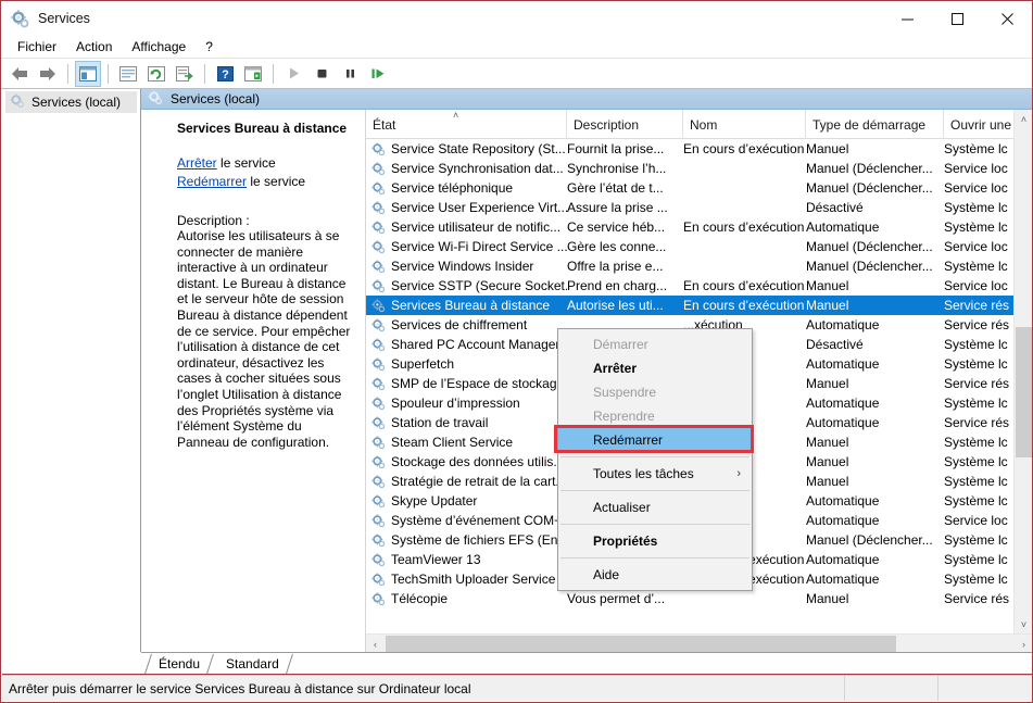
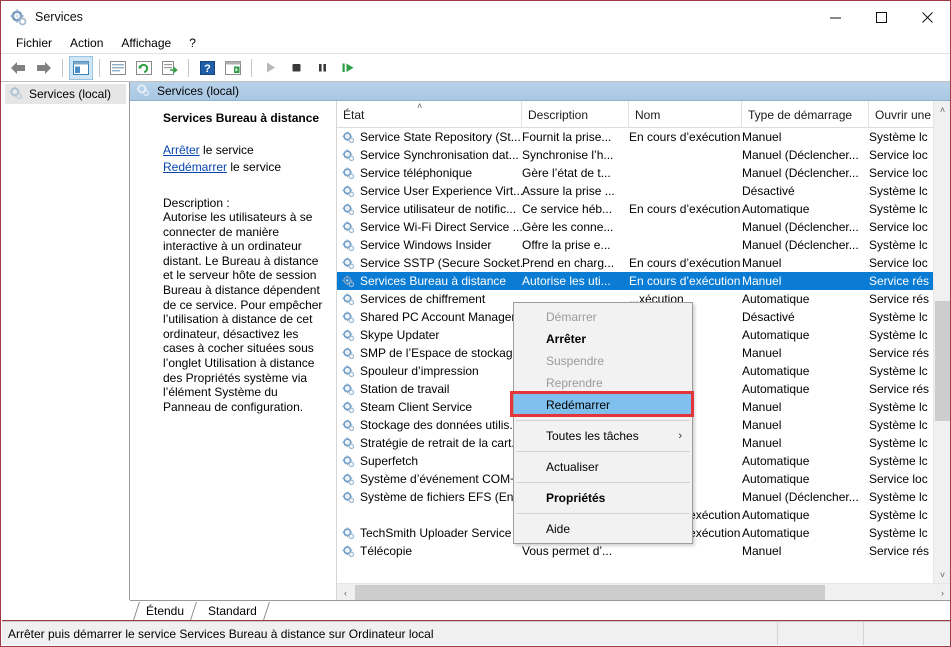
  Services
  Fichier
  Action
  Affichage
  ?
  ?
  Services (local)
  Services (local)
  Services Bureau à distance
  Arrêter le service
  Redémarrer le service
  Description :
  Autorise les utilisateurs à se connecter de manière interactive à un ordinateur distant. Le Bureau à distance et le serveur hôte de session Bureau à distance dépendent de ce service. Pour empêcher l’utilisation à distance de cet ordinateur, désactivez les cases à cocher situées sous l’onglet Utilisation à distance des Propriétés système via l’élément Système du Panneau de configuration.
  État
  ˄
  Description
  Nom
  Type de démarrage
  Ouvrir une
  Service State Repository (St...
  Fournit la prise...
  En cours d’exécution
  Manuel
  Système lc
  Service Synchronisation dat...
  Synchronise l’h...
  Manuel (Déclencher...
  Service loc
  Service téléphonique
  Gère l’état de t...
  Manuel (Déclencher...
  Service loc
  Service User Experience Virt...
  Assure la prise ...
  Désactivé
  Système lc
  Service utilisateur de notific...
  Ce service héb...
  En cours d’exécution
  Automatique
  Système lc
  Service Wi-Fi Direct Service ...
  Gère les conne...
  Manuel (Déclencher...
  Service loc
  Service Windows Insider
  Offre la prise e...
  Manuel (Déclencher...
  Système lc
  Service SSTP (Secure Socket.
  Prend en charg...
  En cours d’exécution
  Manuel
  Service loc
  Services Bureau à distance
  Autorise les uti...
  En cours d’exécution
  Manuel
  Service rés
  Services de chiffrement
  ...xécution
  Automatique
  Service rés
  Shared PC Account Manage
  Désactivé
  Système lc
- Superfetch
+ Skype Updater
  Automatique
  Système lc
  SMP de l’Espace de stockag
  Manuel
  Service rés
  Spouleur d’impression
  Automatique
  Système lc
  Station de travail
  Automatique
  Service rés
  Steam Client Service
  Manuel
  Système lc
  Stockage des données utilis.
  Manuel
  Système lc
  Stratégie de retrait de la cart
  Manuel
  Système lc
- Skype Updater
+ Superfetch
  Automatique
  Système lc
  Système d’événement COM
  Automatique
  Service loc
  Système de fichiers EFS (En
  Manuel (Déclencher...
  Système lc
- TeamViewer 13
  Automatique
  Système lc
  TechSmith Uploader Service
  Automatique
  Système lc
  Télécopie
  Vous permet d’...
  Manuel
  Service rés
  ˄
  ˅
  ‹
  ›
  Étendu
  Standard
  Arrêter puis démarrer le service Services Bureau à distance sur Ordinateur local
  Démarrer
  Arrêter
  Suspendre
  Reprendre
  Redémarrer
  Toutes les tâches
  ›
  Actualiser
  Propriétés
  Aide
